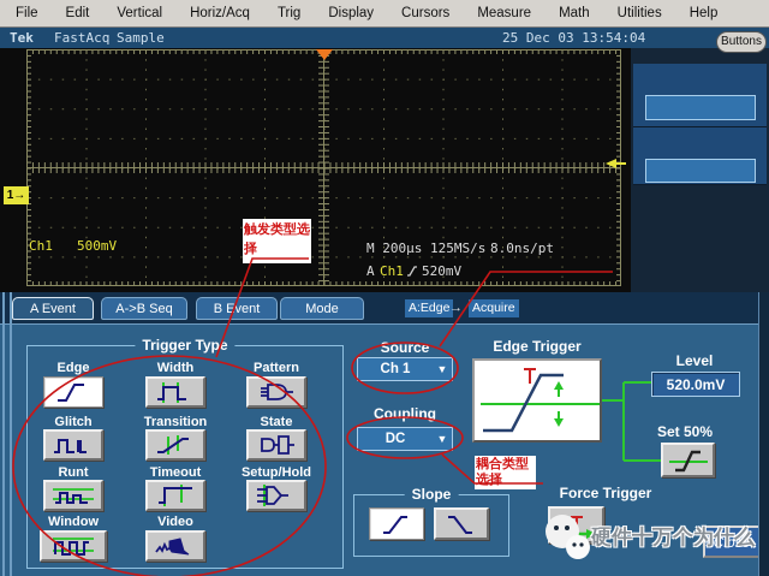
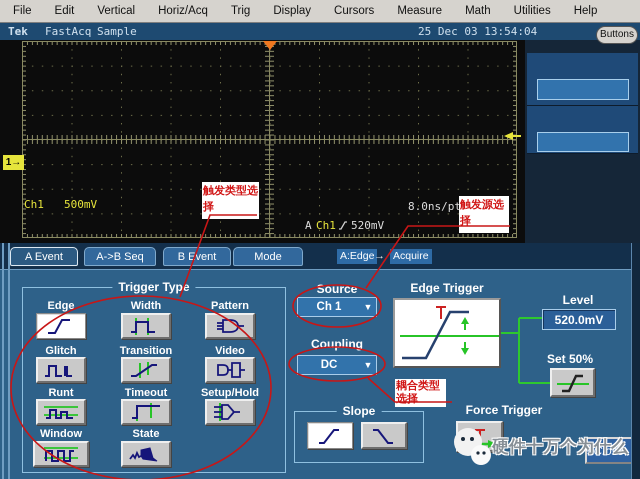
  File
  Edit
  Vertical
  Horiz/Acq
  Trig
  Display
  Cursors
  Measure
  Math
  Utilities
  Help
  Tek
  FastAcq
  Sample
  25 Dec 03 13:54:04
  Buttons
  1→
  Ch1
  500mV
- M 200µs 125MS/s
  8.0ns/pt
  A
  Ch1
  520mV
  A Event
  A->B Seq
  B Event
  Mode
  A:Edge
  →
  Acquire
  Trigger Type
  Edge
  Width
  Pattern
  Glitch
  Transition
- State
+ Video
  Runt
  Timeout
  Setup/Hold
  Window
- Video
+ State
  Source
  Ch 1
  ▼
  Coupling
  DC
  ▼
  Edge Trigger
  Level
  520.0mV
  Set 50%
  Slope
  Force Trigger
  Close
  触发类型选择
+ 触发源选择
  耦合类型选择
  硬件十万个为什么
